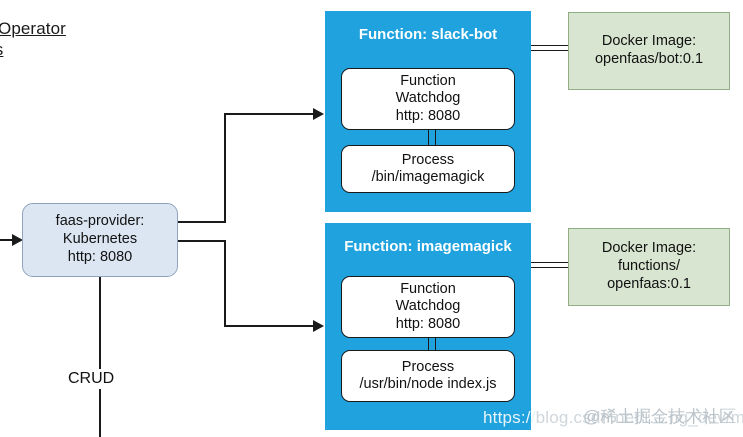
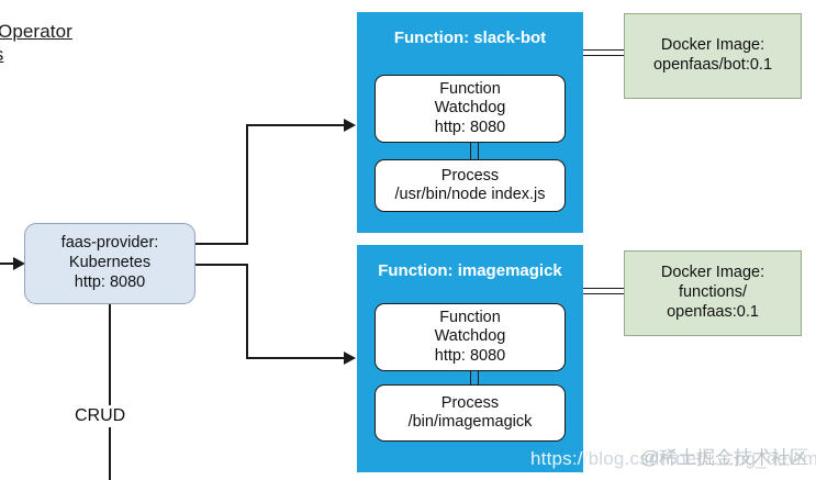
  Operator
  faas-provider:
  Kubernetes
  http: 8080
  CRUD
  Function: slack-bot
  Function
  Watchdog
  http: 8080
  Process
- /bin/imagemagick
+ /usr/bin/node index.js
  Docker Image:
  openfaas/bot:0.1
  Function: imagemagick
  Function
  Watchdog
  http: 8080
  Process
- /usr/bin/node index.js
+ /bin/imagemagick
  Docker Image:
  functions/
  openfaas:0.1
  https://blog.csdn.net/.....ng_dev/m
  @稀土掘金技术社区
